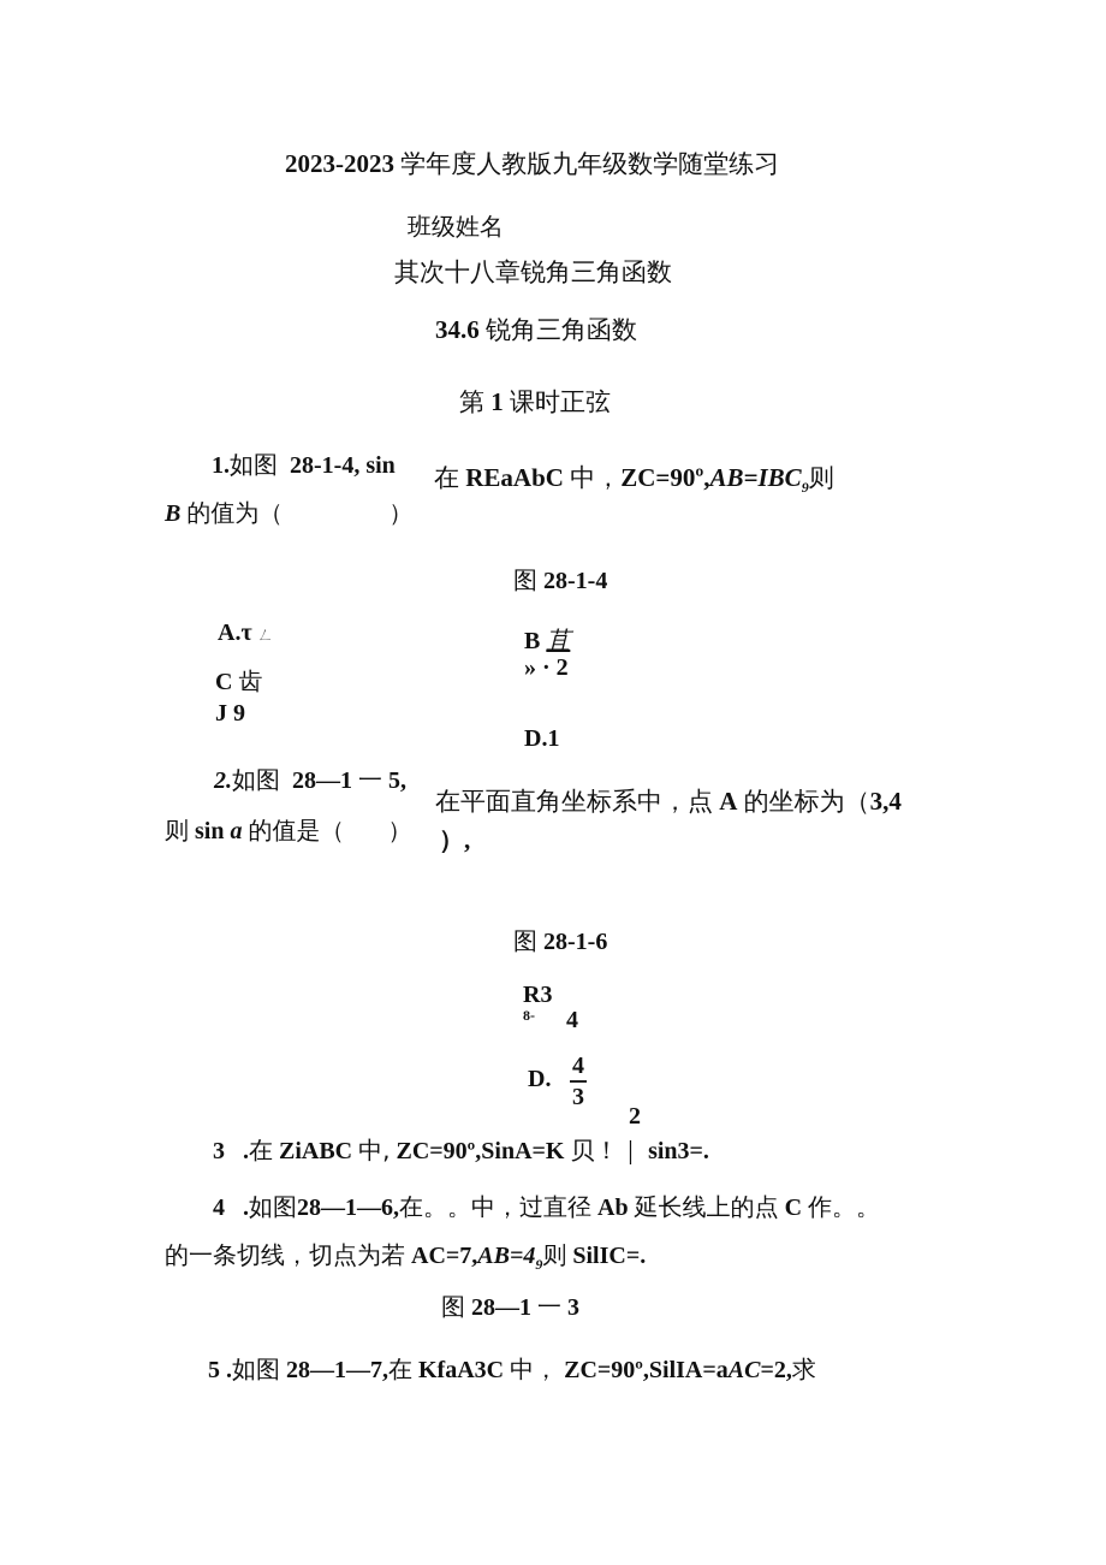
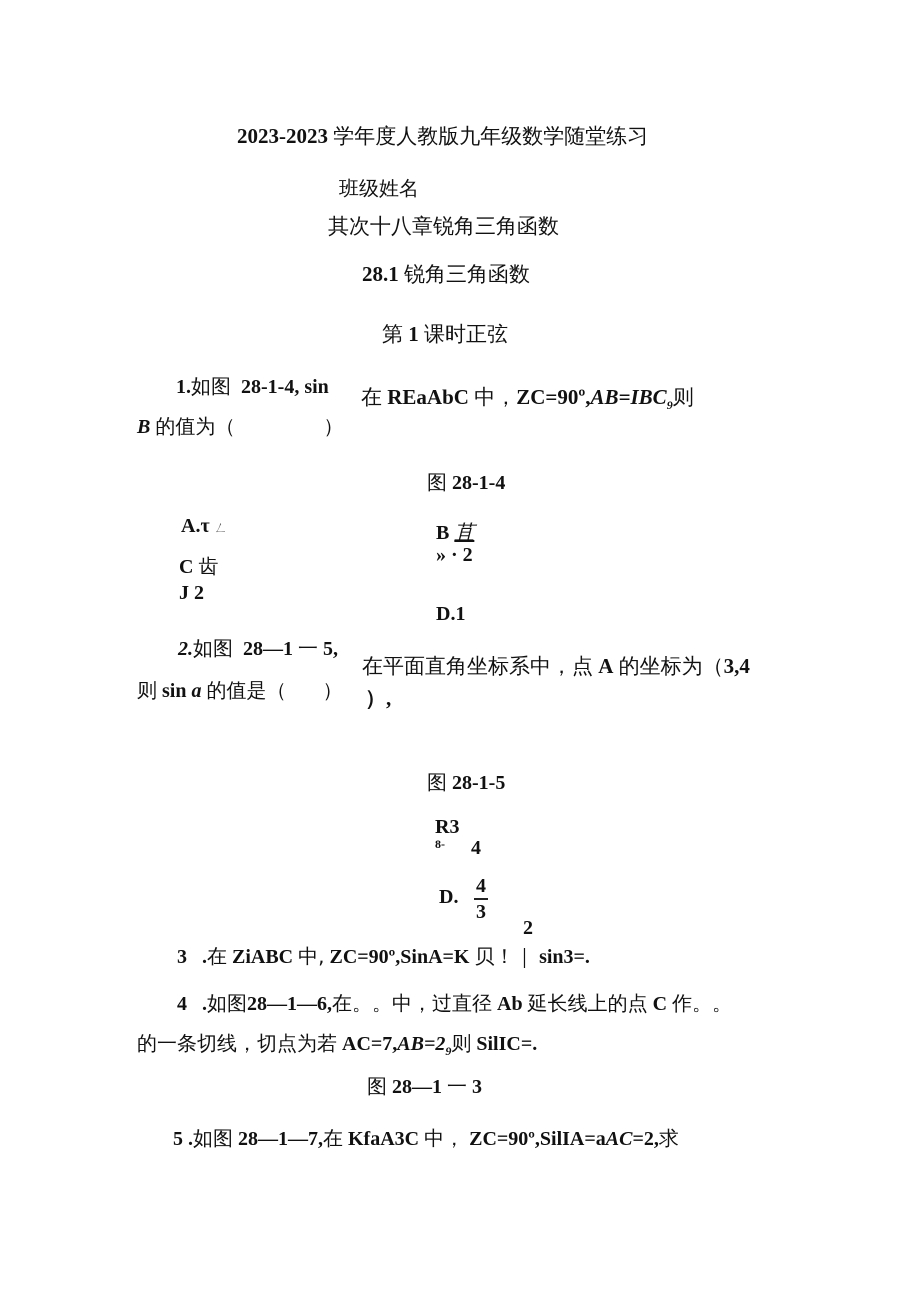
  2023-2023 学年度人教版九年级数学随堂练习
  班级姓名
  其次十八章锐角三角函数
- 34.6 锐角三角函数
+ 28.1 锐角三角函数
  第 1 课时正弦
  1.如图 28-1-4, sin
  在 REaAbC 中，ZC=90º,AB=IBC9则
  B 的值为（ ）
  图 28-1-4
  A.τ ㄥ
  B 苴
  » · 2
  C 齿
- J 9
+ J 2
  D.1
  2.如图 28—1 一 5,
  在平面直角坐标系中，点 A 的坐标为（3,4
  则 sin a 的值是（ ）
  ）,
- 图 28-1-6
+ 图 28-1-5
  R3
  8-
  4
  D.
  4
  3
  2
  3 .在 ZiABC 中, ZC=90º,SinA=K 贝！｜ sin3=.
  4 .如图28—1—6,在。。中，过直径 Ab 延长线上的点 C 作。。
- 的一条切线，切点为若 AC=7,AB=49则 SilIC=.
+ 的一条切线，切点为若 AC=7,AB=29则 SilIC=.
  图 28—1 一 3
  5 .如图 28—1—7,在 KfaA3C 中， ZC=90º,SilIA=aAC=2,求
